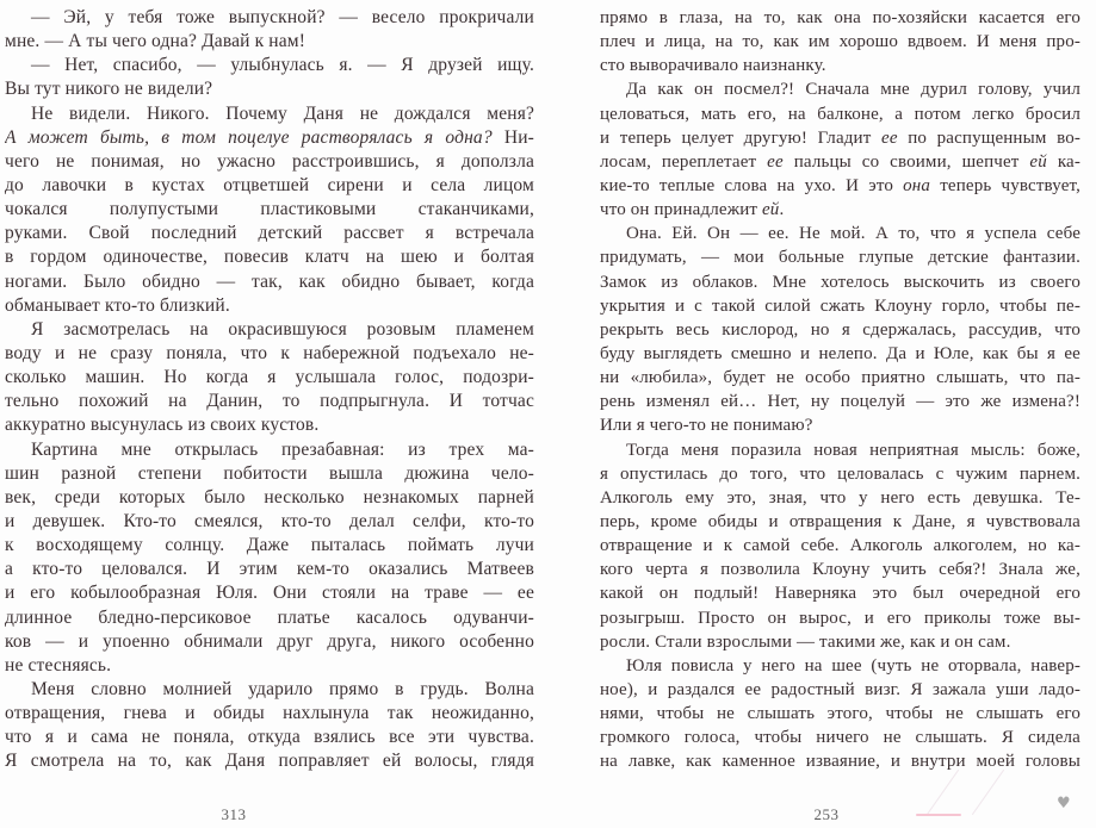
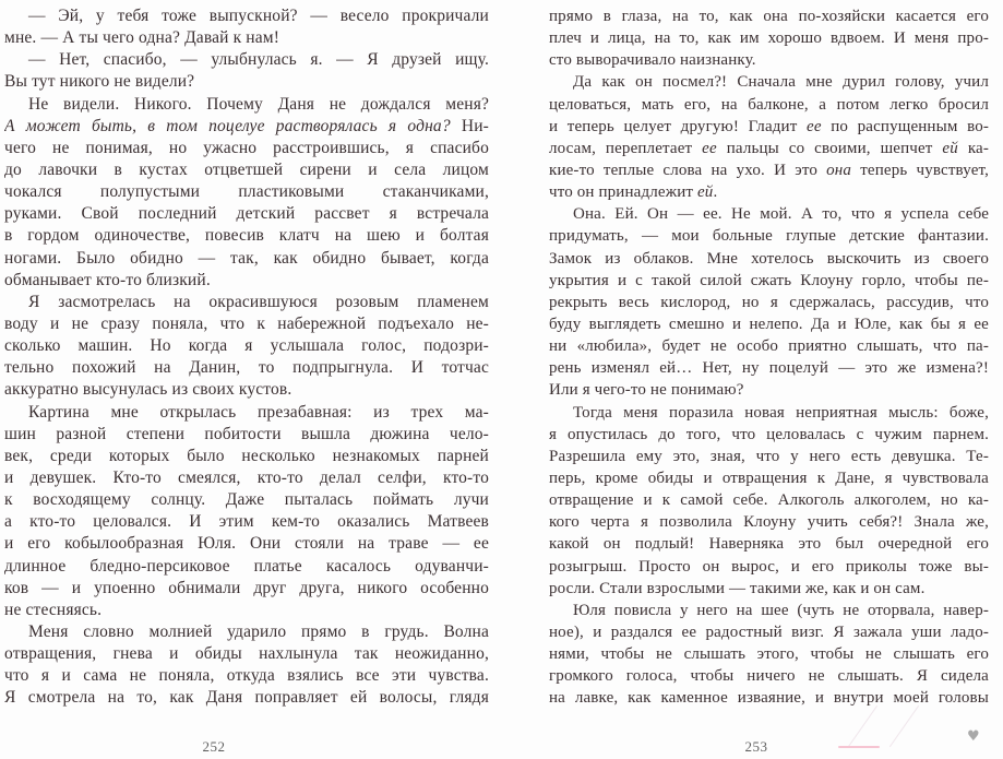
  — Эй, у тебя тоже выпускной? — весело прокричали
  мне. — А ты чего одна? Давай к нам!
  — Нет, спасибо, — улыбнулась я. — Я друзей ищу.
  Вы тут никого не видели?
  Не видели. Никого. Почему Даня не дождался меня?
  А может быть, в том поцелуе растворялась я одна? Ни-
- чего не понимая, но ужасно расстроившись, я доползла
+ чего не понимая, но ужасно расстроившись, я спасибо
  до лавочки в кустах отцветшей сирени и села лицом
  чокался полупустыми пластиковыми стаканчиками,
  руками. Свой последний детский рассвет я встречала
  в гордом одиночестве, повесив клатч на шею и болтая
  ногами. Было обидно — так, как обидно бывает, когда
  обманывает кто-то близкий.
  Я засмотрелась на окрасившуюся розовым пламенем
  воду и не сразу поняла, что к набережной подъехало не-
  сколько машин. Но когда я услышала голос, подозри-
  тельно похожий на Данин, то подпрыгнула. И тотчас
  аккуратно высунулась из своих кустов.
  Картина мне открылась презабавная: из трех ма-
  шин разной степени побитости вышла дюжина чело-
  век, среди которых было несколько незнакомых парней
  и девушек. Кто-то смеялся, кто-то делал селфи, кто-то
  к восходящему солнцу. Даже пыталась поймать лучи
  а кто-то целовался. И этим кем-то оказались Матвеев
  и его кобылообразная Юля. Они стояли на траве — ее
  длинное бледно-персиковое платье касалось одуванчи-
  ков — и упоенно обнимали друг друга, никого особенно
  не стесняясь.
  Меня словно молнией ударило прямо в грудь. Волна
  отвращения, гнева и обиды нахлынула так неожиданно,
  что я и сама не поняла, откуда взялись все эти чувства.
  Я смотрела на то, как Даня поправляет ей волосы, глядя
  прямо в глаза, на то, как она по-хозяйски касается его
  плеч и лица, на то, как им хорошо вдвоем. И меня про-
  сто выворачивало наизнанку.
  Да как он посмел?! Сначала мне дурил голову, учил
  целоваться, мать его, на балконе, а потом легко бросил
  и теперь целует другую! Гладит ее по распущенным во-
  лосам, переплетает ее пальцы со своими, шепчет ей ка-
  кие-то теплые слова на ухо. И это она теперь чувствует,
  что он принадлежит ей.
  Она. Ей. Он — ее. Не мой. А то, что я успела себе
  придумать, — мои больные глупые детские фантазии.
  Замок из облаков. Мне хотелось выскочить из своего
  укрытия и с такой силой сжать Клоуну горло, чтобы пе-
  рекрыть весь кислород, но я сдержалась, рассудив, что
  буду выглядеть смешно и нелепо. Да и Юле, как бы я ее
  ни «любила», будет не особо приятно слышать, что па-
  рень изменял ей… Нет, ну поцелуй — это же измена?!
  Или я чего-то не понимаю?
  Тогда меня поразила новая неприятная мысль: боже,
  я опустилась до того, что целовалась с чужим парнем.
- Алкоголь ему это, зная, что у него есть девушка. Те-
+ Разрешила ему это, зная, что у него есть девушка. Те-
  перь, кроме обиды и отвращения к Дане, я чувствовала
  отвращение и к самой себе. Алкоголь алкоголем, но ка-
  кого черта я позволила Клоуну учить себя?! Знала же,
  какой он подлый! Наверняка это был очередной его
  розыгрыш. Просто он вырос, и его приколы тоже вы-
  росли. Стали взрослыми — такими же, как и он сам.
  Юля повисла у него на шее (чуть не оторвала, навер-
  ное), и раздался ее радостный визг. Я зажала уши ладо-
  нями, чтобы не слышать этого, чтобы не слышать его
  громкого голоса, чтобы ничего не слышать. Я сидела
  на лавке, как каменное изваяние, и внутри моей головы
- 313
+ 252
  253
  ♥
